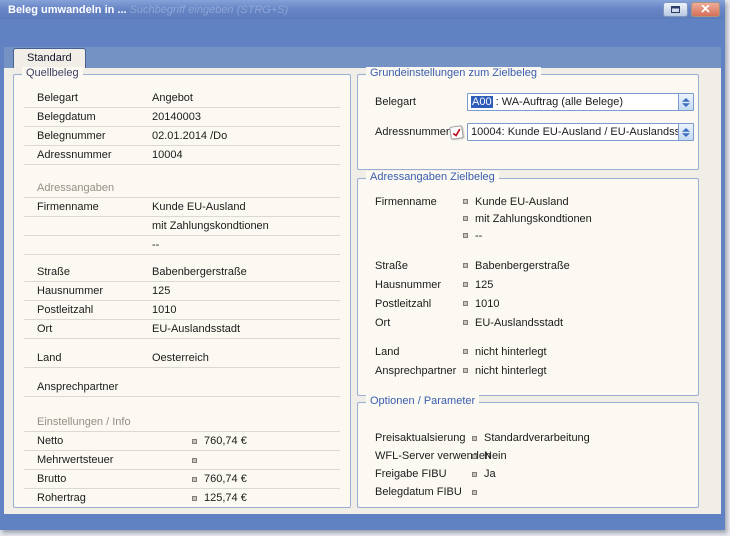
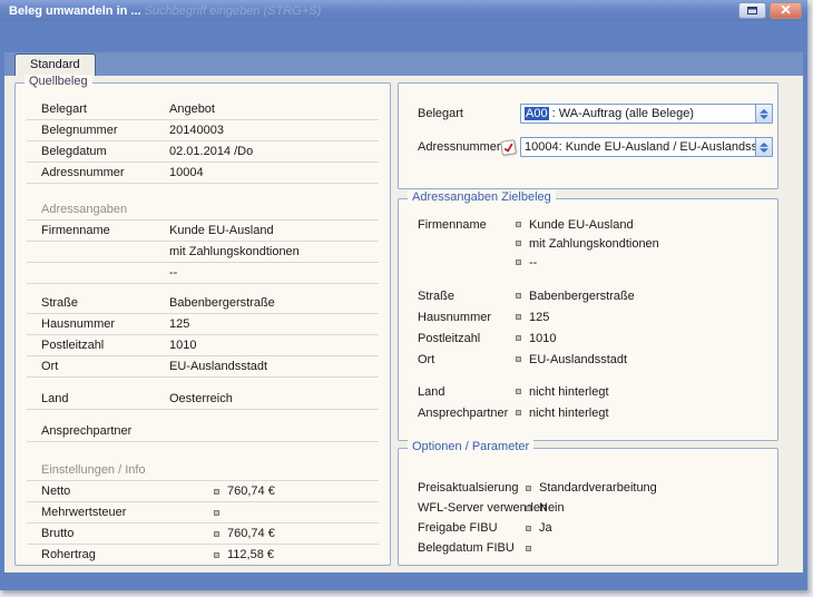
  Beleg umwandeln in ...
  Suchbegriff eingeben (STRG+S)
  Standard
  Quellbeleg
  Belegart
  Angebot
- Belegdatum
+ Belegnummer
  20140003
- Belegnummer
+ Belegdatum
  02.01.2014 /Do
  Adressnummer
  10004
  Adressangaben
  Firmenname
  Kunde EU-Ausland
  mit Zahlungskondtionen
  --
  Straße
  Babenbergerstraße
  Hausnummer
  125
  Postleitzahl
  1010
  Ort
  EU-Auslandsstadt
  Land
  Oesterreich
  Ansprechpartner
  Einstellungen / Info
  Netto
  760,74 €
  Mehrwertsteuer
  Brutto
  760,74 €
  Rohertrag
- 125,74 €
+ 112,58 €
- Grundeinstellungen zum Zielbeleg
  Belegart
  A00 : WA-Auftrag (alle Belege)
  Adressnummer
  10004: Kunde EU-Ausland / EU-Auslands
  Adressangaben Zielbeleg
  Firmenname
  Kunde EU-Ausland
  mit Zahlungskondtionen
  --
  Straße
  Babenbergerstraße
  Hausnummer
  125
  Postleitzahl
  1010
  Ort
  EU-Auslandsstadt
  Land
  nicht hinterlegt
  Ansprechpartner
  nicht hinterlegt
  Optionen / Parameter
  Preisaktualsierung
  Standardverarbeitung
  WFL-Server verwene
  Nein
  Freigabe FIBU
  Ja
  Belegdatum FIBU
